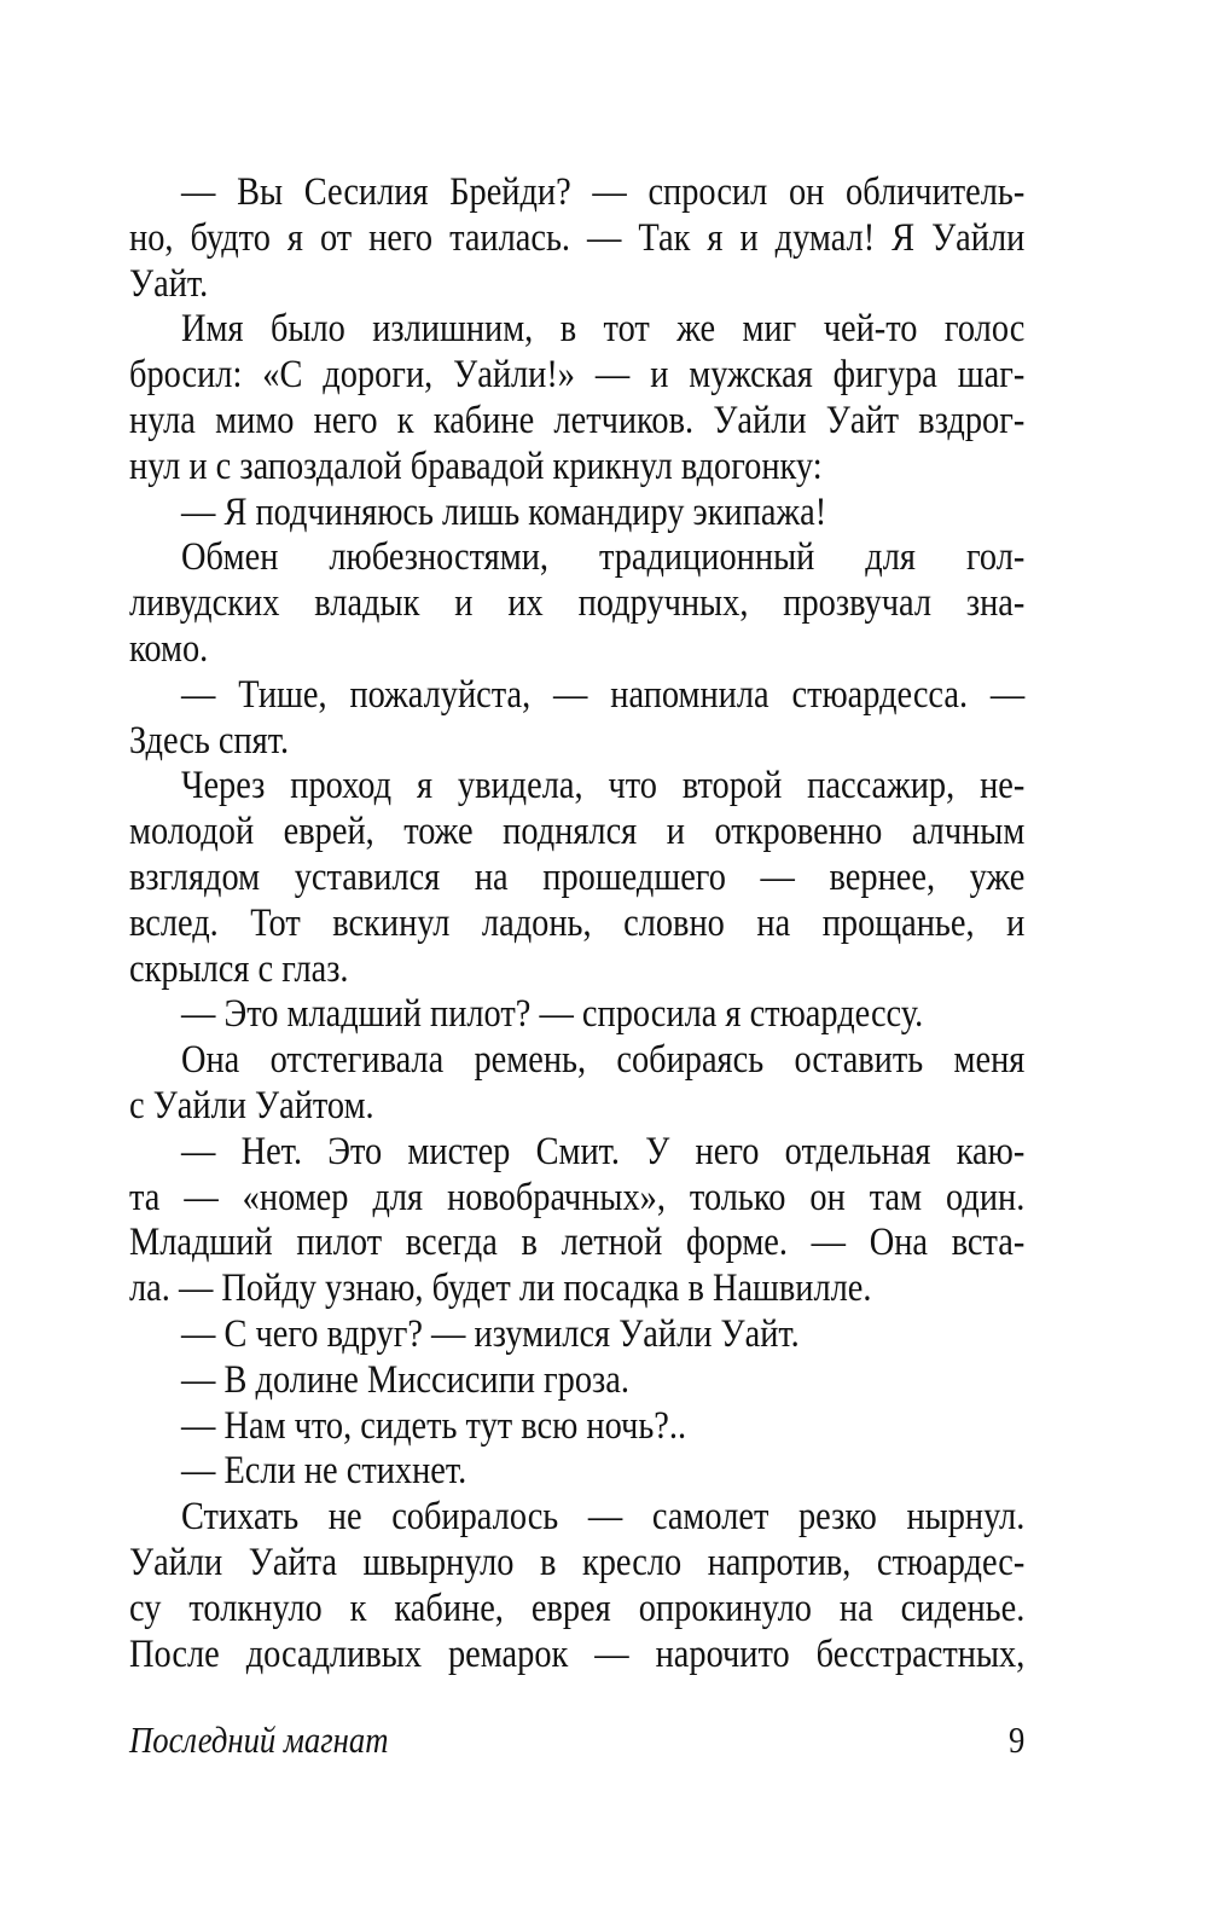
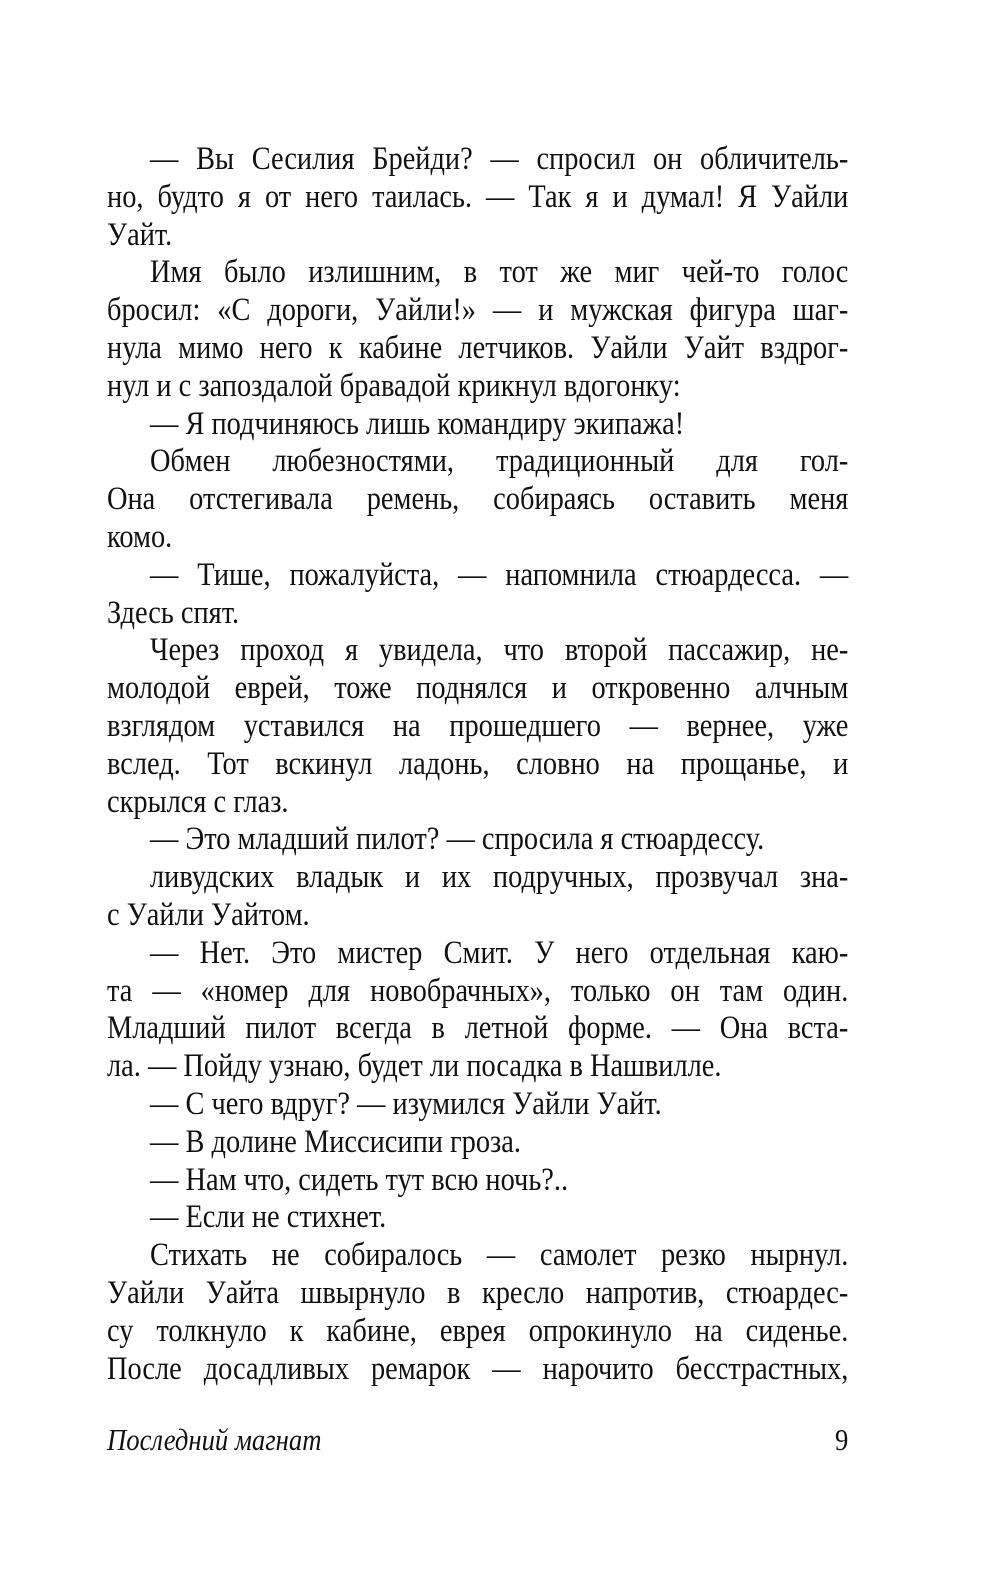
  — Вы Сесилия Брейди? — спросил он обличитель-
  но, будто я от него таилась. — Так я и думал! Я Уайли
  Уайт.
  Имя было излишним, в тот же миг чей-то голос
  бросил: «С дороги, Уайли!» — и мужская фигура шаг-
  нула мимо него к кабине летчиков. Уайли Уайт вздрог-
  нул и с запоздалой бравадой крикнул вдогонку:
  — Я подчиняюсь лишь командиру экипажа!
  Обмен любезностями, традиционный для гол-
- ливудских владык и их подручных, прозвучал зна-
+ Она отстегивала ремень, собираясь оставить меня
  комо.
  — Тише, пожалуйста, — напомнила стюардесса. —
  Здесь спят.
  Через проход я увидела, что второй пассажир, не-
  молодой еврей, тоже поднялся и откровенно алчным
  взглядом уставился на прошедшего — вернее, уже
  вслед. Тот вскинул ладонь, словно на прощанье, и
  скрылся с глаз.
  — Это младший пилот? — спросила я стюардессу.
- Она отстегивала ремень, собираясь оставить меня
+ ливудских владык и их подручных, прозвучал зна-
  с Уайли Уайтом.
  — Нет. Это мистер Смит. У него отдельная каю-
  та — «номер для новобрачных», только он там один.
  Младший пилот всегда в летной форме. — Она вста-
  ла. — Пойду узнаю, будет ли посадка в Нашвилле.
  — С чего вдруг? — изумился Уайли Уайт.
  — В долине Миссисипи гроза.
  — Нам что, сидеть тут всю ночь?..
  — Если не стихнет.
  Стихать не собиралось — самолет резко нырнул.
  Уайли Уайта швырнуло в кресло напротив, стюардес-
  су толкнуло к кабине, еврея опрокинуло на сиденье.
  После досадливых ремарок — нарочито бесстрастных,
  Последний магнат
  9
